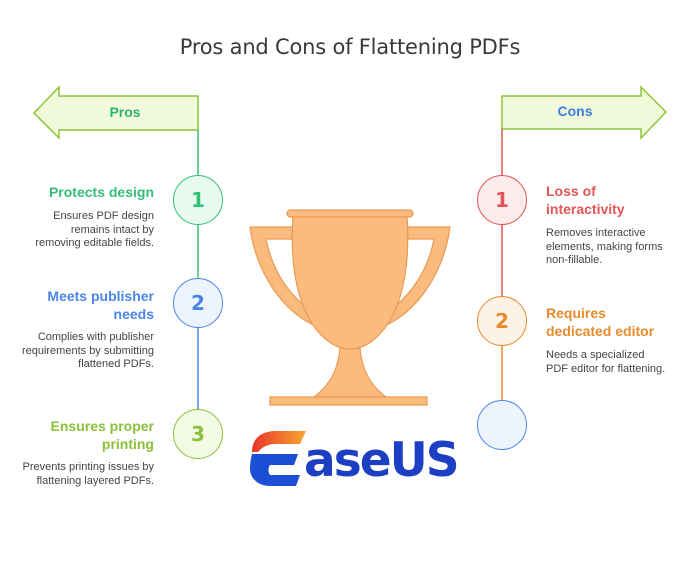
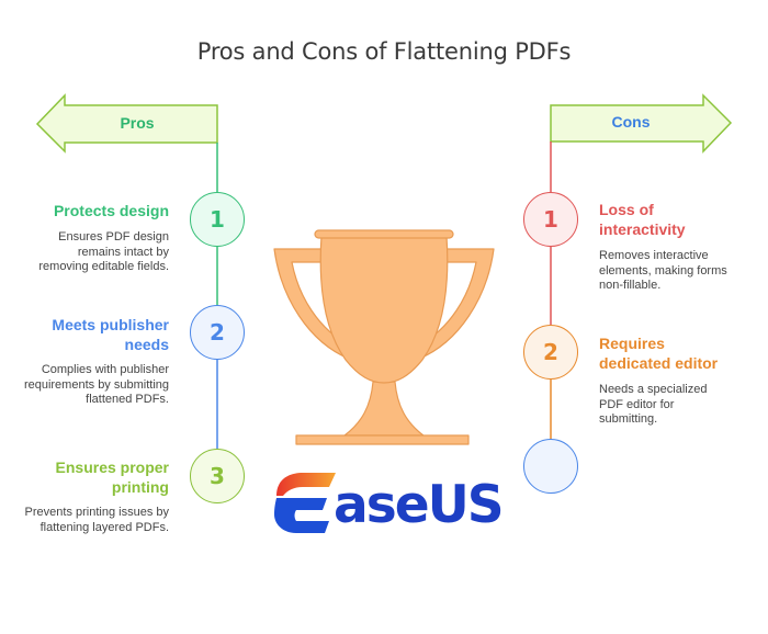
  Pros and Cons of Flattening PDFs
  Pros
  Cons
  1
  2
  3
  1
  2
  Protects design
  Ensures PDF design remains intact by removing editable fields.
  Meets publisher needs
  Complies with publisher requirements by submitting flattened PDFs.
  Ensures proper printing
  Prevents printing issues by flattening layered PDFs.
  Loss of interactivity
  Removes interactive elements, making forms non-fillable.
  Requires dedicated editor
- Needs a specialized PDF editor for flattening.
+ Needs a specialized PDF editor for submitting.
  aseUS
